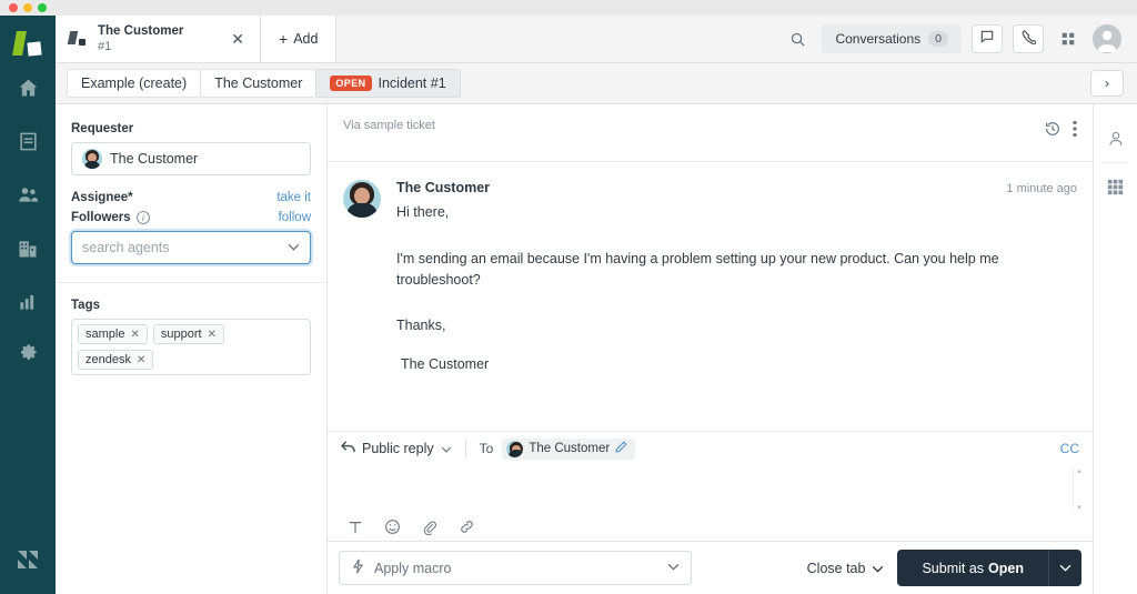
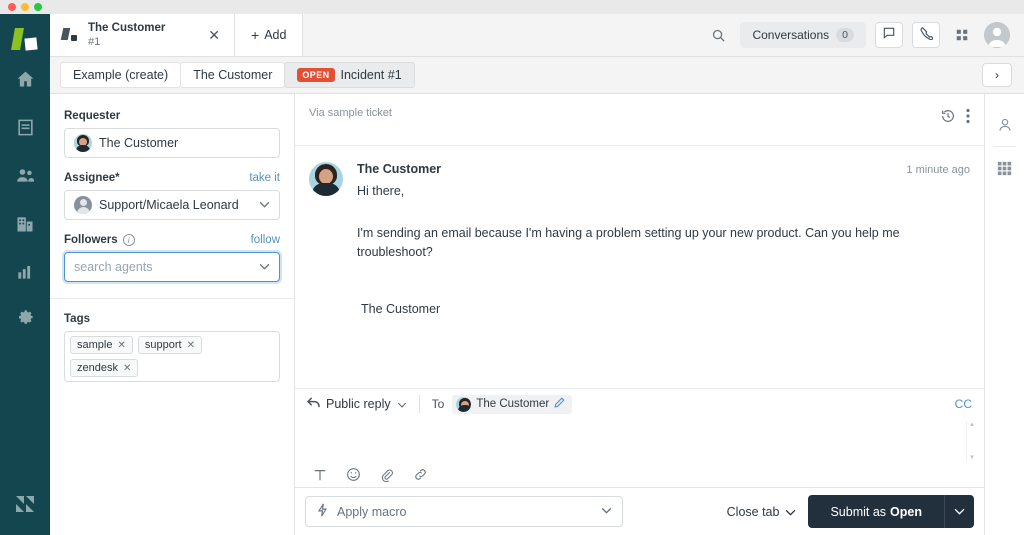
  The Customer
  #1
  ✕
  +
  Add
  Conversations
  0
  Example (create)
  The Customer
  OPEN
  Incident #1
  ›
  Requester
  The Customer
  Assignee*
  take it
+ Support/Micaela Leonard
  Followers
  i
  follow
  search agents
  Tags
  sample
  ✕
  support
  ✕
  zendesk
  ✕
  Via sample ticket
  The Customer
  1 minute ago
  Hi there,
  I'm sending an email because I'm having a problem setting up your new product. Can you help me troubleshoot?
- Thanks,
  The Customer
  Public reply
  To
  The Customer
  CC
  Apply macro
  Close tab
  Submit as
  Open
